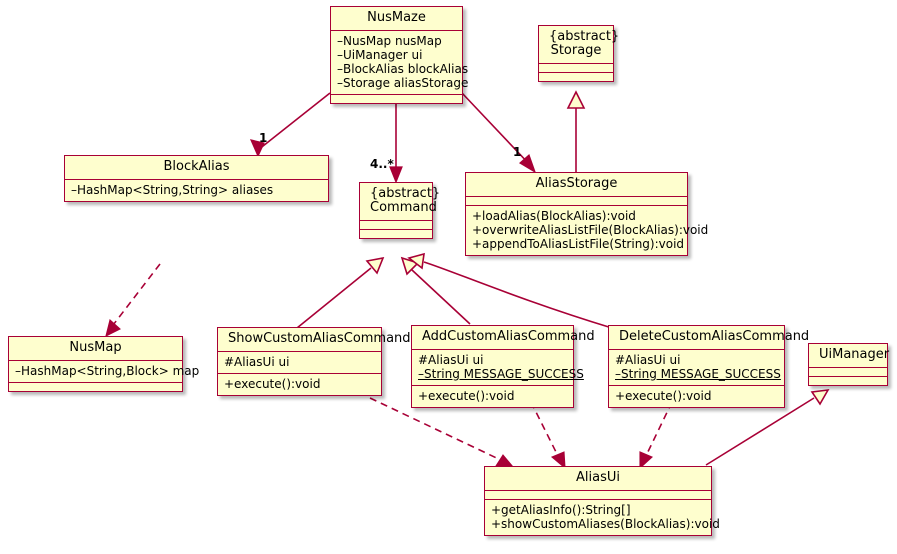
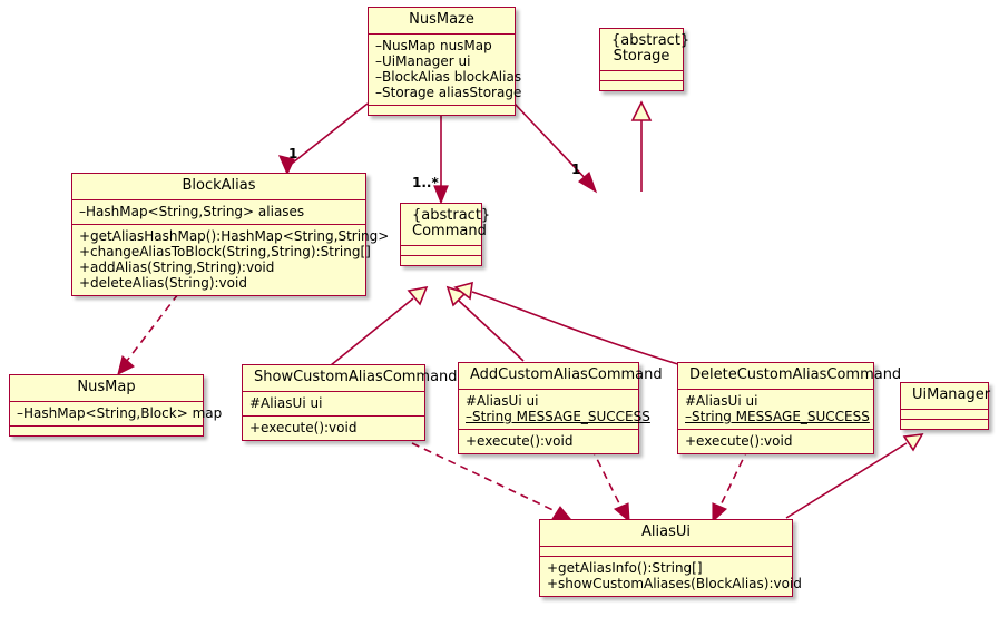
  NusMaze
  –NusMap nusMap
  –UiManager ui
  –BlockAlias blockAlias
  –Storage aliasStorage
  {abstract}
  Storage
  BlockAlias
  –HashMap<String,String> aliases
+ +getAliasHashMap():HashMap<String,String>
+ +changeAliasToBlock(String,String):String[]
+ +addAlias(String,String):void
+ +deleteAlias(String):void
  {abstract}
  Command
- AliasStorage
- +loadAlias(BlockAlias):void
- +overwriteAliasListFile(BlockAlias):void
- +appendToAliasListFile(String):void
  NusMap
  –HashMap<String,Block> map
  ShowCustomAliasCommand
  #AliasUi ui
  +execute():void
  AddCustomAliasCommand
  #AliasUi ui
  –String MESSAGE_SUCCESS
  +execute():void
  DeleteCustomAliasCommand
  #AliasUi ui
  –String MESSAGE_SUCCESS
  +execute():void
  UiManager
  AliasUi
  +getAliasInfo():String[]
  +showCustomAliases(BlockAlias):void
  1
- 4..*
+ 1..*
  1
